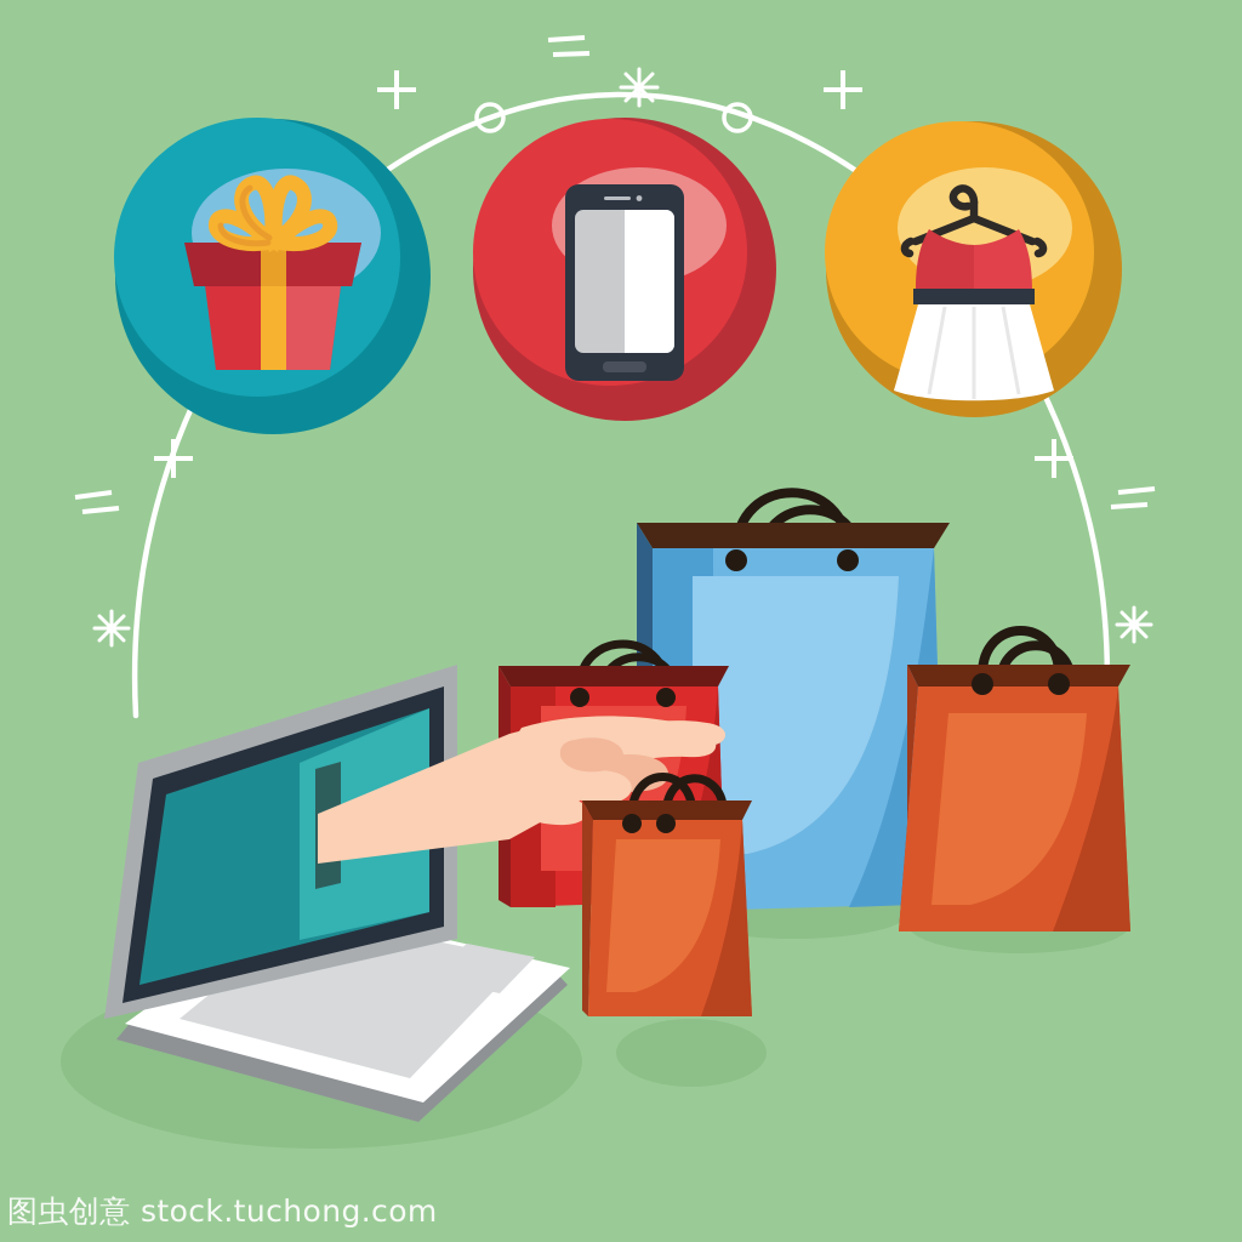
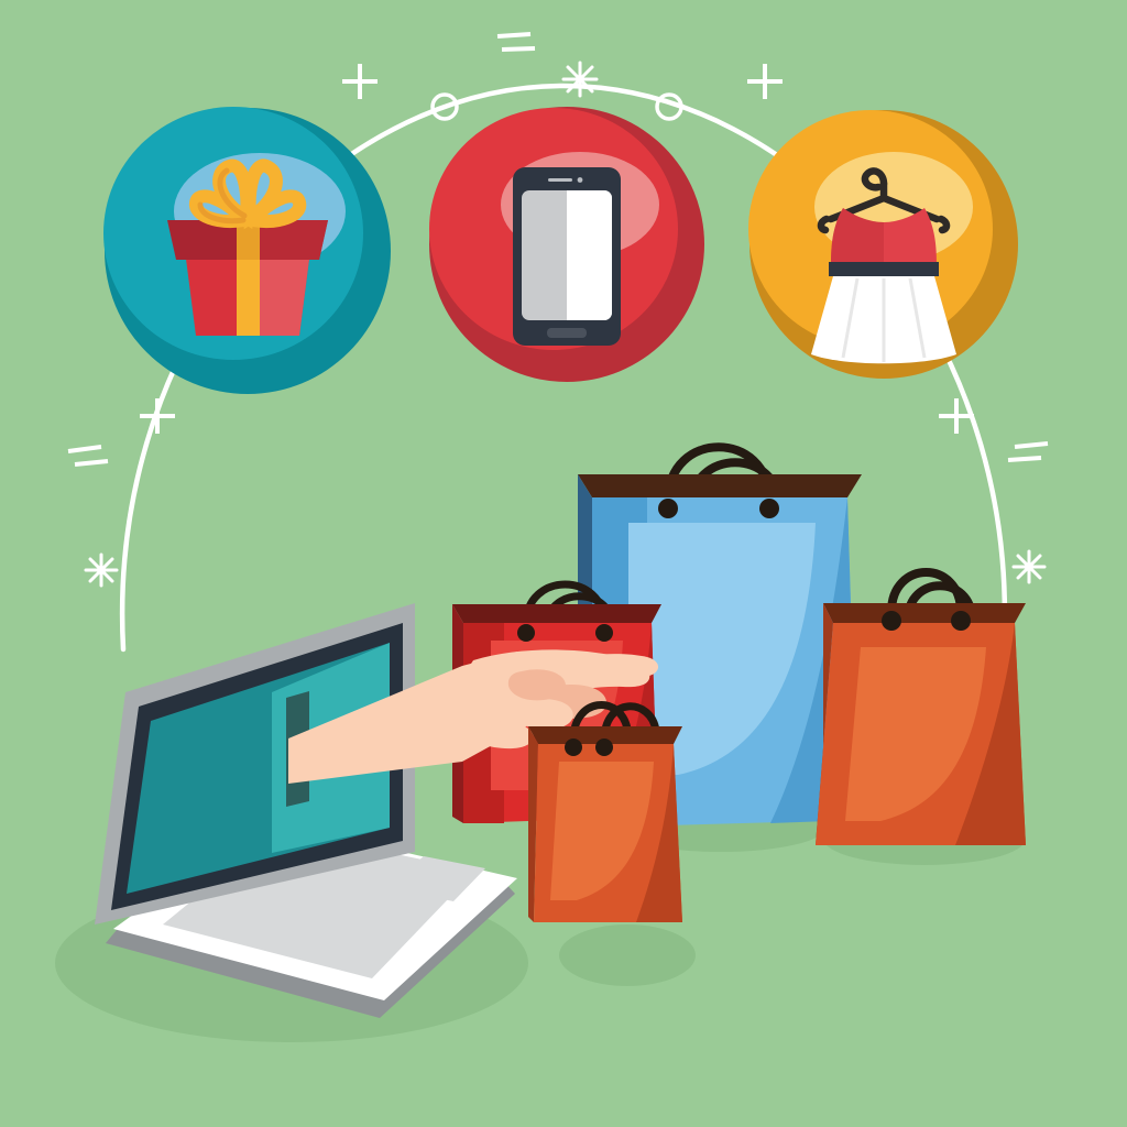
- 图虫创意 stock.tuchong.com
